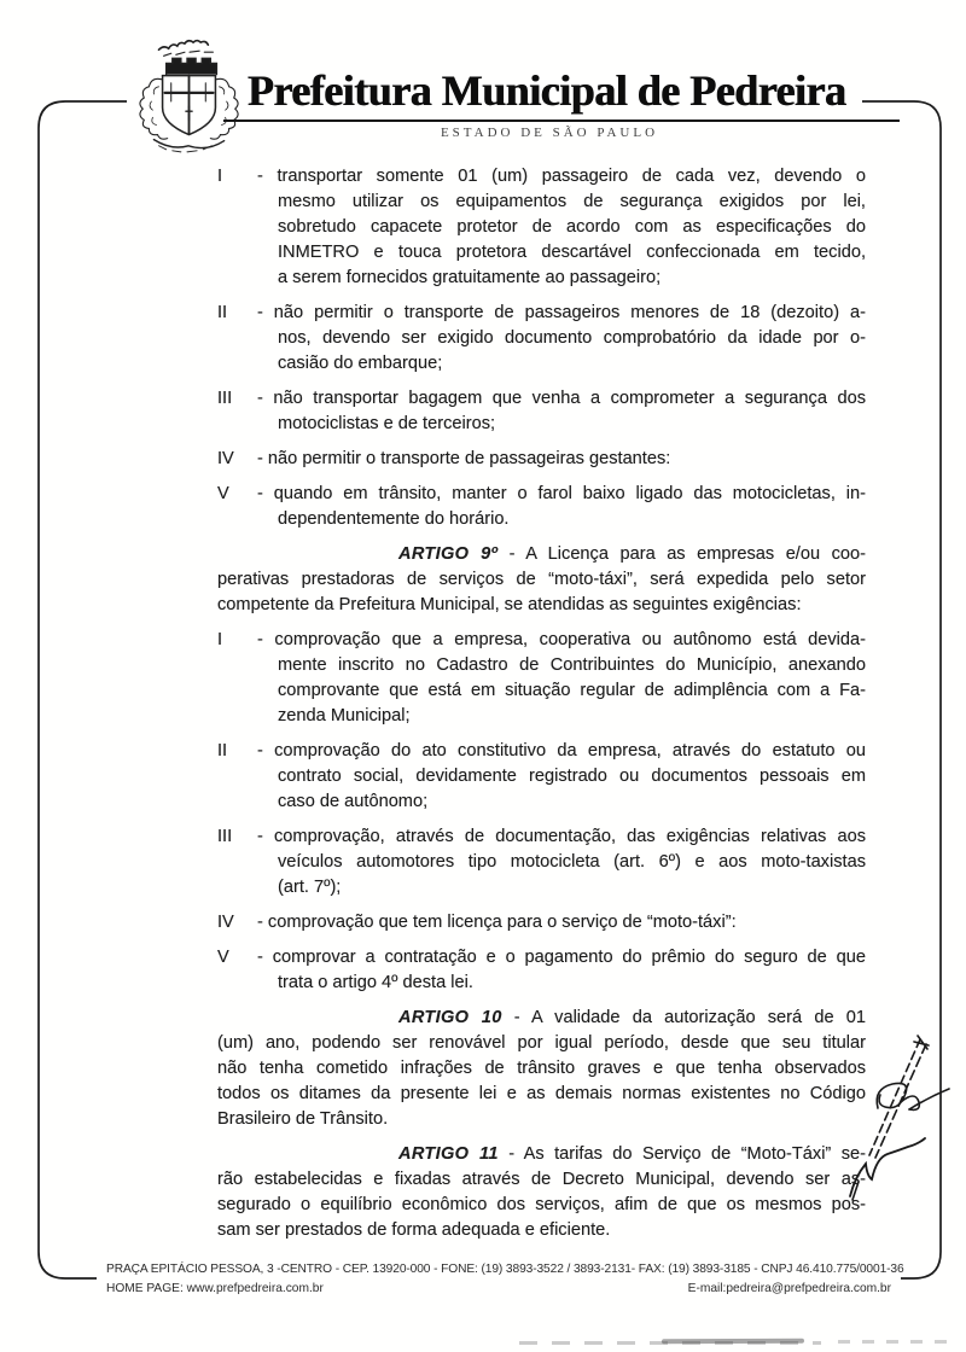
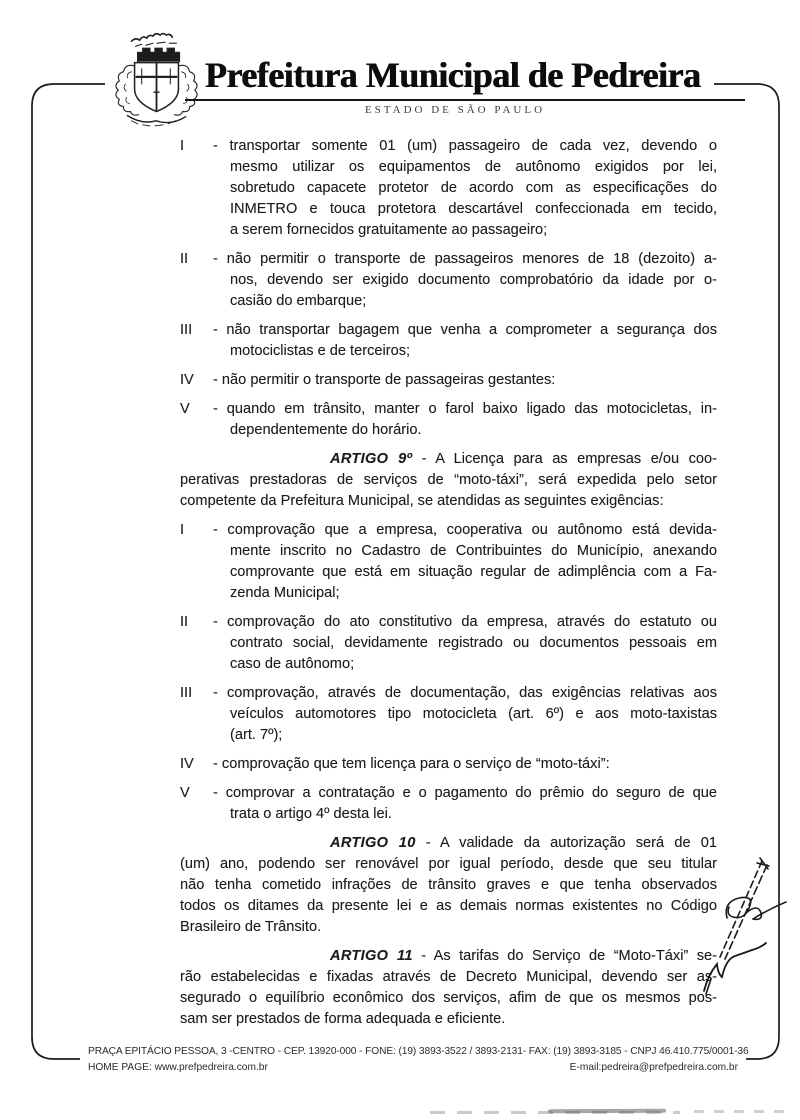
  Prefeitura Municipal de Pedreira
  ESTADO DE SÃO PAULO
  I
  - transportar somente 01 (um) passageiro de cada vez, devendo o
- mesmo utilizar os equipamentos de segurança exigidos por lei,
+ mesmo utilizar os equipamentos de autônomo exigidos por lei,
  sobretudo capacete protetor de acordo com as especificações do
  INMETRO e touca protetora descartável confeccionada em tecido,
  a serem fornecidos gratuitamente ao passageiro;
  II
  - não permitir o transporte de passageiros menores de 18 (dezoito) a-
  nos, devendo ser exigido documento comprobatório da idade por o-
  casião do embarque;
  III
  - não transportar bagagem que venha a comprometer a segurança dos
  motociclistas e de terceiros;
  IV
  - não permitir o transporte de passageiras gestantes:
  V
  - quando em trânsito, manter o farol baixo ligado das motocicletas, in-
  dependentemente do horário.
  ARTIGO 9º - A Licença para as empresas e/ou coo-
  perativas prestadoras de serviços de “moto-táxi”, será expedida pelo setor
  competente da Prefeitura Municipal, se atendidas as seguintes exigências:
  I
  - comprovação que a empresa, cooperativa ou autônomo está devida-
  mente inscrito no Cadastro de Contribuintes do Município, anexando
  comprovante que está em situação regular de adimplência com a Fa-
  zenda Municipal;
  II
  - comprovação do ato constitutivo da empresa, através do estatuto ou
  contrato social, devidamente registrado ou documentos pessoais em
  caso de autônomo;
  III
  - comprovação, através de documentação, das exigências relativas aos
  veículos automotores tipo motocicleta (art. 6º) e aos moto-taxistas
  (art. 7º);
  IV
  - comprovação que tem licença para o serviço de “moto-táxi”:
  V
  - comprovar a contratação e o pagamento do prêmio do seguro de que
  trata o artigo 4º desta lei.
  ARTIGO 10 - A validade da autorização será de 01
  (um) ano, podendo ser renovável por igual período, desde que seu titular
  não tenha cometido infrações de trânsito graves e que tenha observados
  todos os ditames da presente lei e as demais normas existentes no Código
  Brasileiro de Trânsito.
  ARTIGO 11 - As tarifas do Serviço de “Moto-Táxi” se-
  rão estabelecidas e fixadas através de Decreto Municipal, devendo ser a-
  segurado o equilíbrio econômico dos serviços, afim de que os mesmos pos-
  sam ser prestados de forma adequada e eficiente.
  PRAÇA EPITÁCIO PESSOA, 3 -CENTRO - CEP. 13920-000 - FONE: (19) 3893-3522 / 3893-2131- FAX: (19) 3893-3185 - CNPJ 46.410.775/0001-36
  HOME PAGE: www.prefpedreira.com.br
  E-mail:pedreira@prefpedreira.com.br
